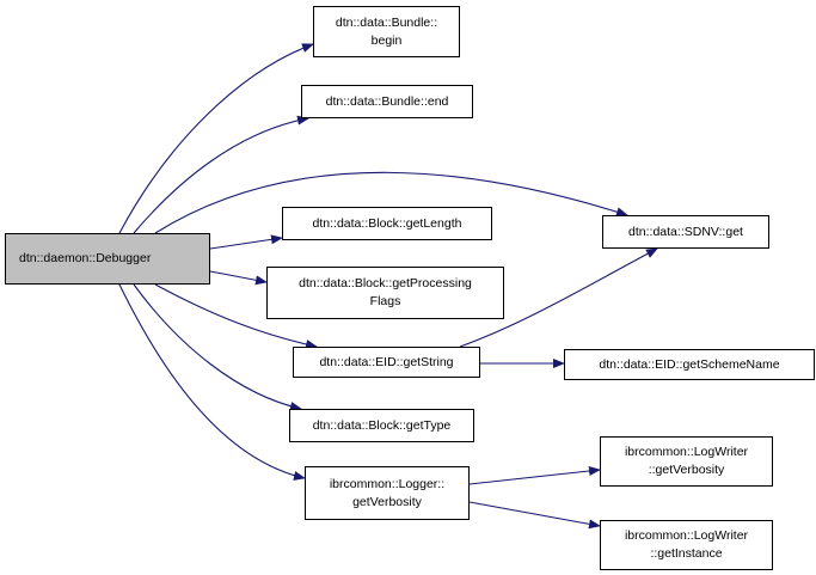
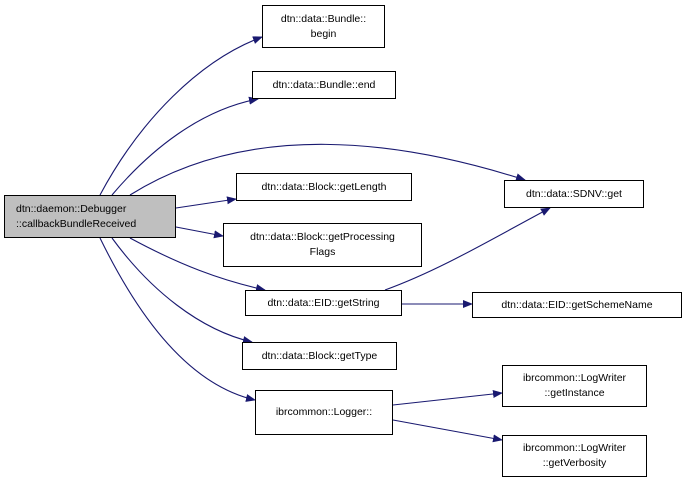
  dtn::daemon::Debugger
+ ::callbackBundleReceived
  dtn::data::Bundle::
  begin
  dtn::data::Bundle::end
  dtn::data::SDNV::get
  dtn::data::Block::getLength
  dtn::data::Block::getProcessing
  Flags
  dtn::data::EID::getString
  dtn::data::EID::getSchemeName
  dtn::data::Block::getType
  ibrcommon::Logger::
- getVerbosity
  ibrcommon::LogWriter
- ::getVerbosity
+ ::getInstance
  ibrcommon::LogWriter
- ::getInstance
+ ::getVerbosity
